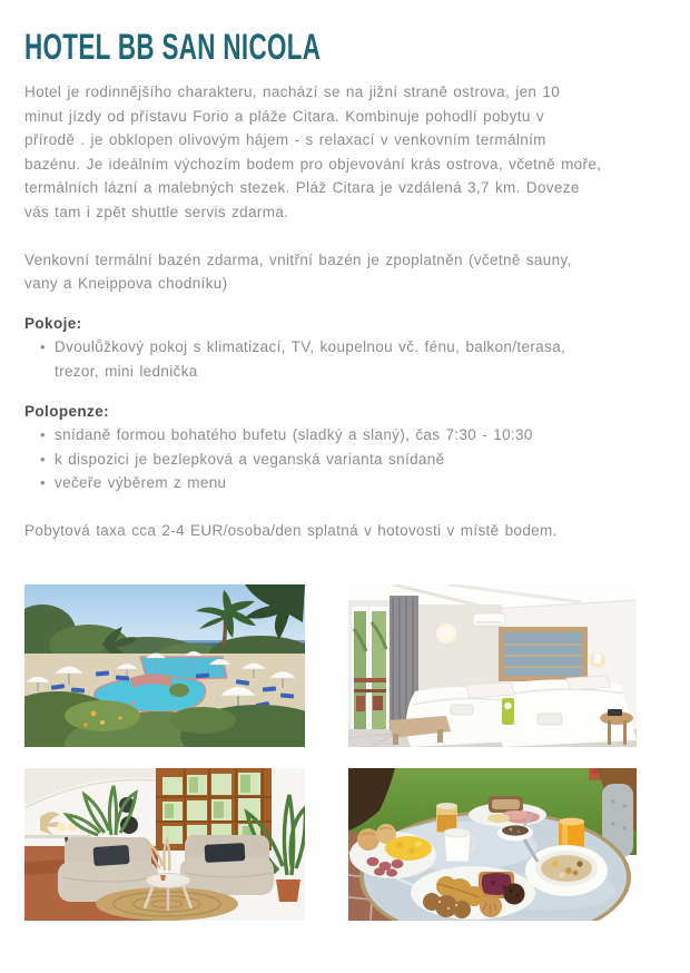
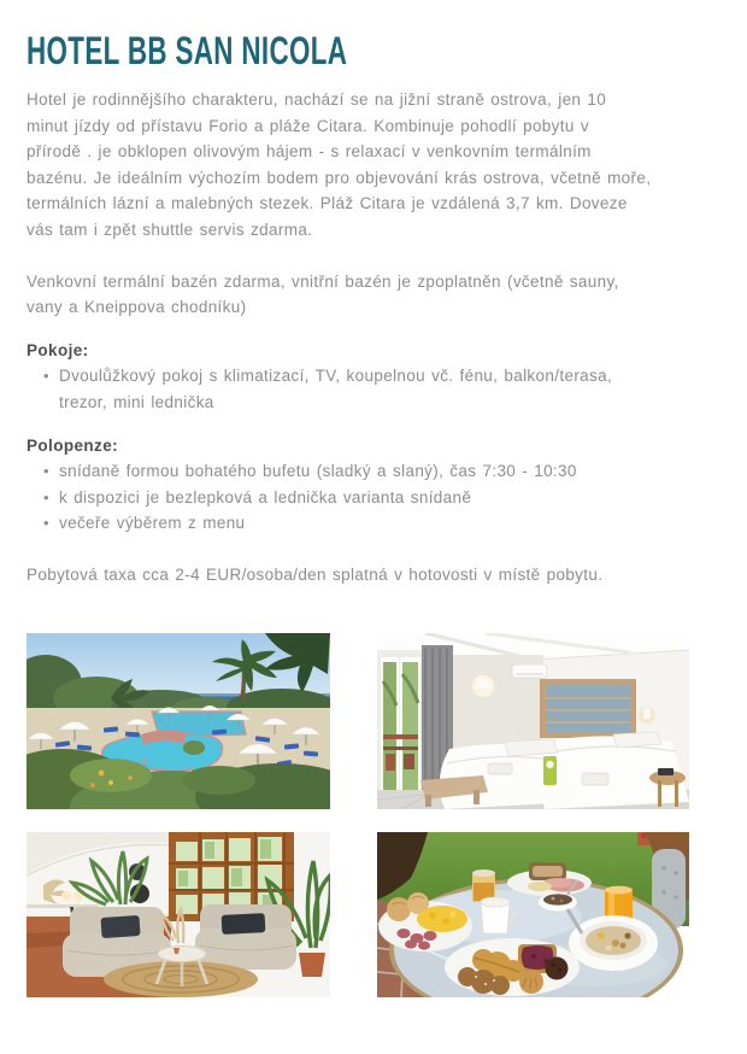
  HOTEL BB SAN NICOLA
  Hotel je rodinnějšího charakteru, nachází se na jižní straně ostrova, jen 10
  minut jízdy od přístavu Forio a pláže Citara. Kombinuje pohodlí pobytu v
  přírodě . je obklopen olivovým hájem - s relaxací v venkovním termálním
  bazénu. Je ideálním výchozím bodem pro objevování krás ostrova, včetně moře,
  termálních lázní a malebných stezek. Pláž Citara je vzdálená 3,7 km. Doveze
  vás tam i zpět shuttle servis zdarma.
  Venkovní termální bazén zdarma, vnitřní bazén je zpoplatněn (včetně sauny,
  vany a Kneippova chodníku)
  Pokoje:
  Dvoulůžkový pokoj s klimatizací, TV, koupelnou vč. fénu, balkon/terasa,
  trezor, mini lednička
  Polopenze:
  snídaně formou bohatého bufetu (sladký a slaný), čas 7:30 - 10:30
- k dispozici je bezlepková a veganská varianta snídaně
+ k dispozici je bezlepková a lednička varianta snídaně
  večeře výběrem z menu
- Pobytová taxa cca 2-4 EUR/osoba/den splatná v hotovosti v místě bodem.
+ Pobytová taxa cca 2-4 EUR/osoba/den splatná v hotovosti v místě pobytu.
